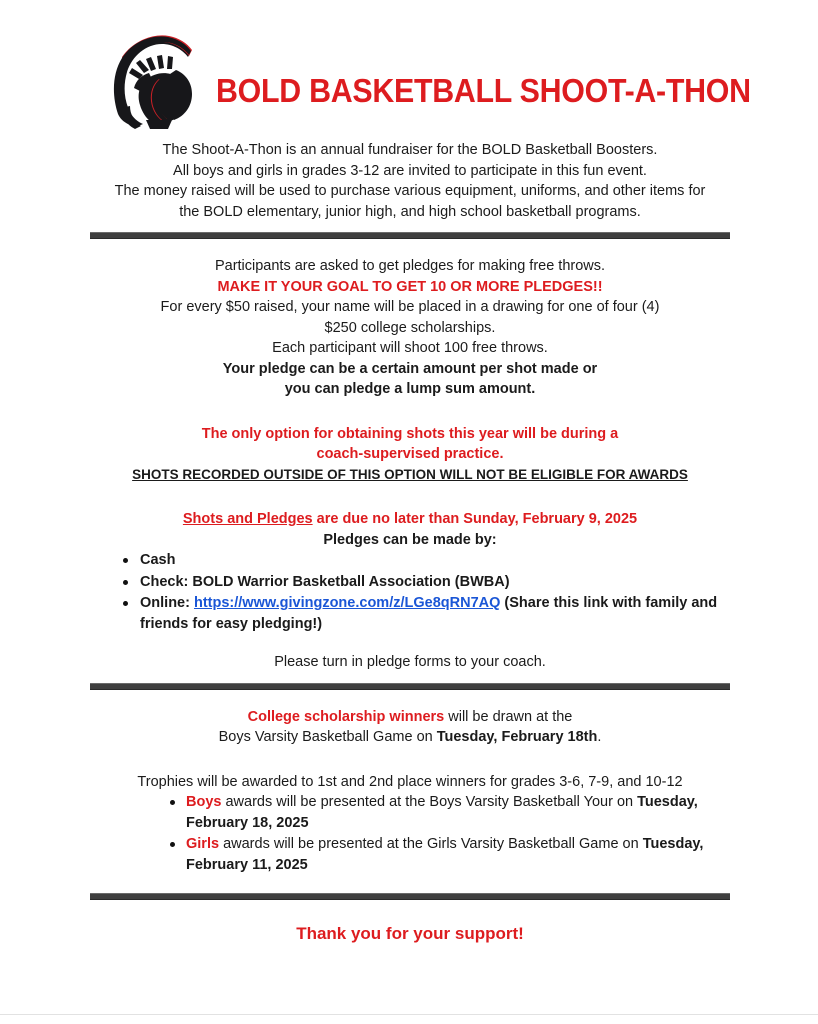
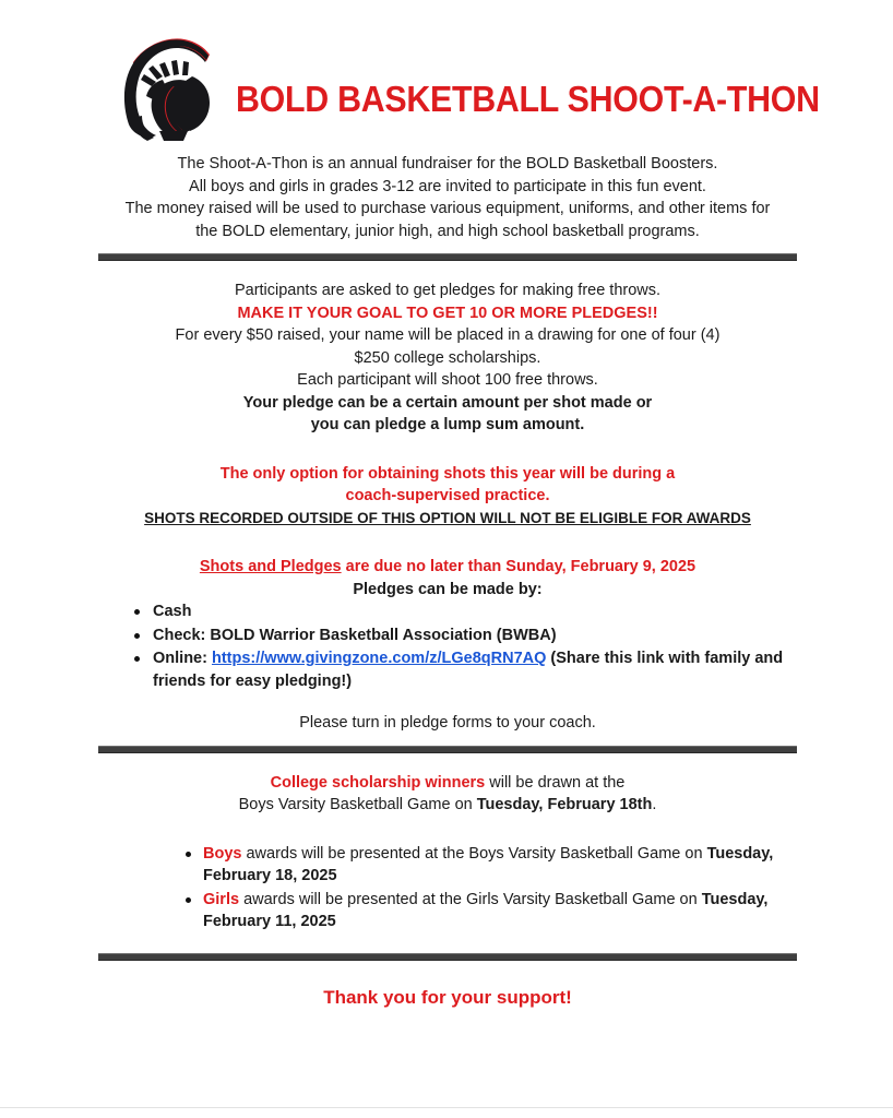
  BOLD BASKETBALL SHOOT-A-THON
  The Shoot-A-Thon is an annual fundraiser for the BOLD Basketball Boosters.
  All boys and girls in grades 3-12 are invited to participate in this fun event.
  The money raised will be used to purchase various equipment, uniforms, and other items for
  the BOLD elementary, junior high, and high school basketball programs.
  Participants are asked to get pledges for making free throws.
  MAKE IT YOUR GOAL TO GET 10 OR MORE PLEDGES!!
  For every $50 raised, your name will be placed in a drawing for one of four (4)
  $250 college scholarships.
  Each participant will shoot 100 free throws.
  Your pledge can be a certain amount per shot made or
  you can pledge a lump sum amount.
  The only option for obtaining shots this year will be during a
  coach-supervised practice.
  SHOTS RECORDED OUTSIDE OF THIS OPTION WILL NOT BE ELIGIBLE FOR AWARDS
  Shots and Pledges are due no later than Sunday, February 9, 2025
  Pledges can be made by:
  Cash
  Check: BOLD Warrior Basketball Association (BWBA)
  Online: https://www.givingzone.com/z/LGe8qRN7AQ (Share this link with family and friends for easy pledging!)
  Please turn in pledge forms to your coach.
  College scholarship winners will be drawn at the
  Boys Varsity Basketball Game on Tuesday, February 18th.
- Trophies will be awarded to 1st and 2nd place winners for grades 3-6, 7-9, and 10-12
- Boys awards will be presented at the Boys Varsity Basketball Your on Tuesday, February 18, 2025
+ Boys awards will be presented at the Boys Varsity Basketball Game on Tuesday, February 18, 2025
  Girls awards will be presented at the Girls Varsity Basketball Game on Tuesday, February 11, 2025
  Thank you for your support!
